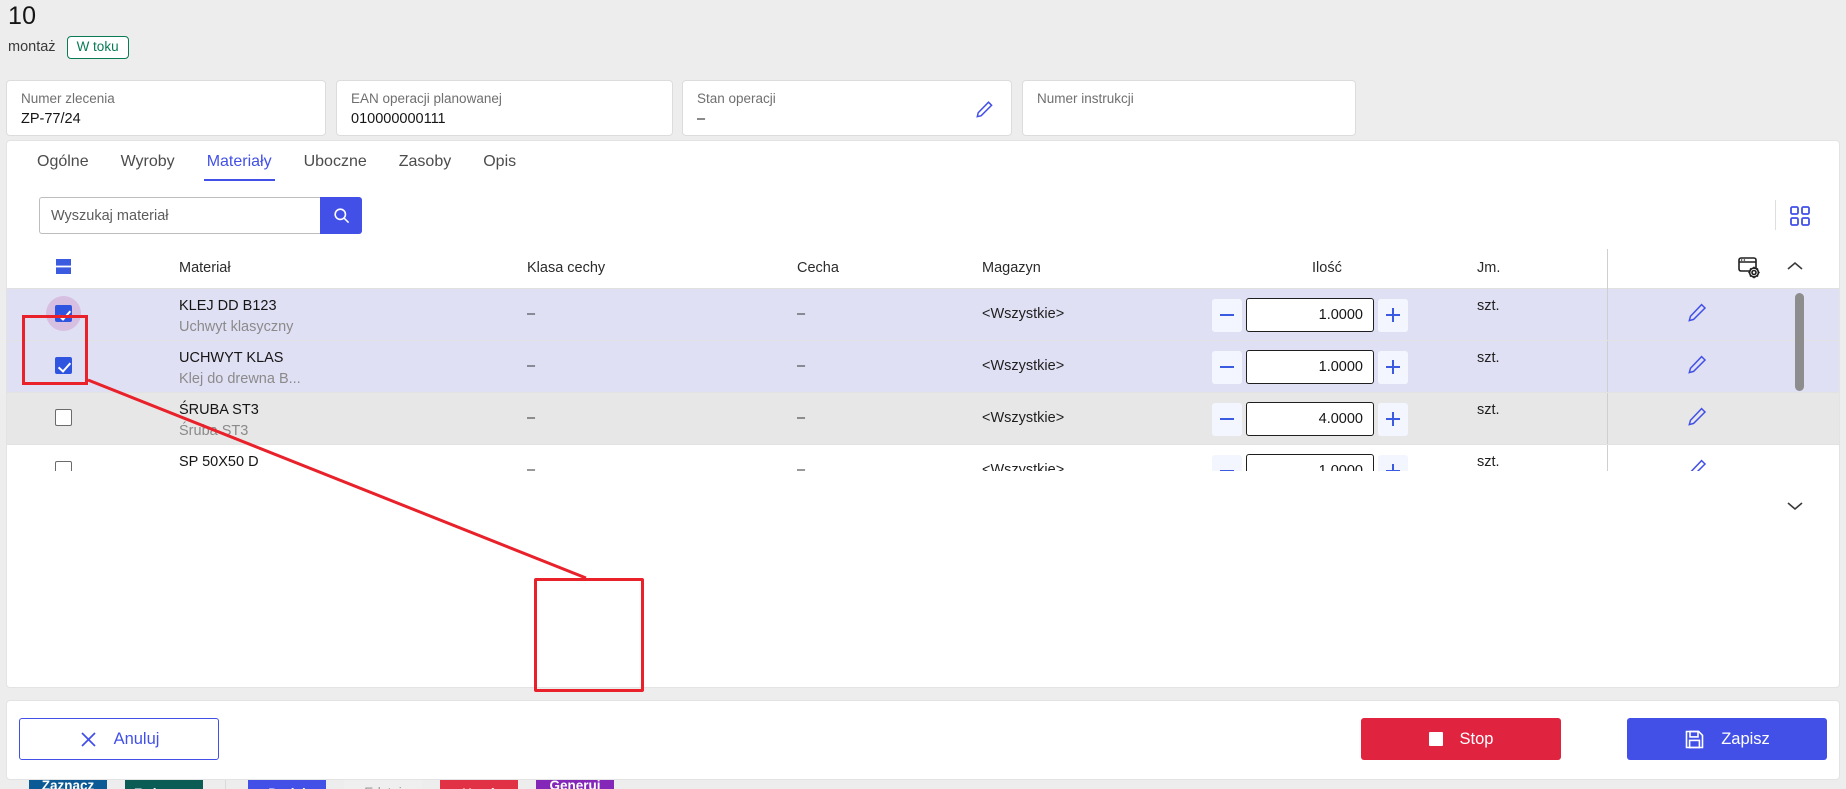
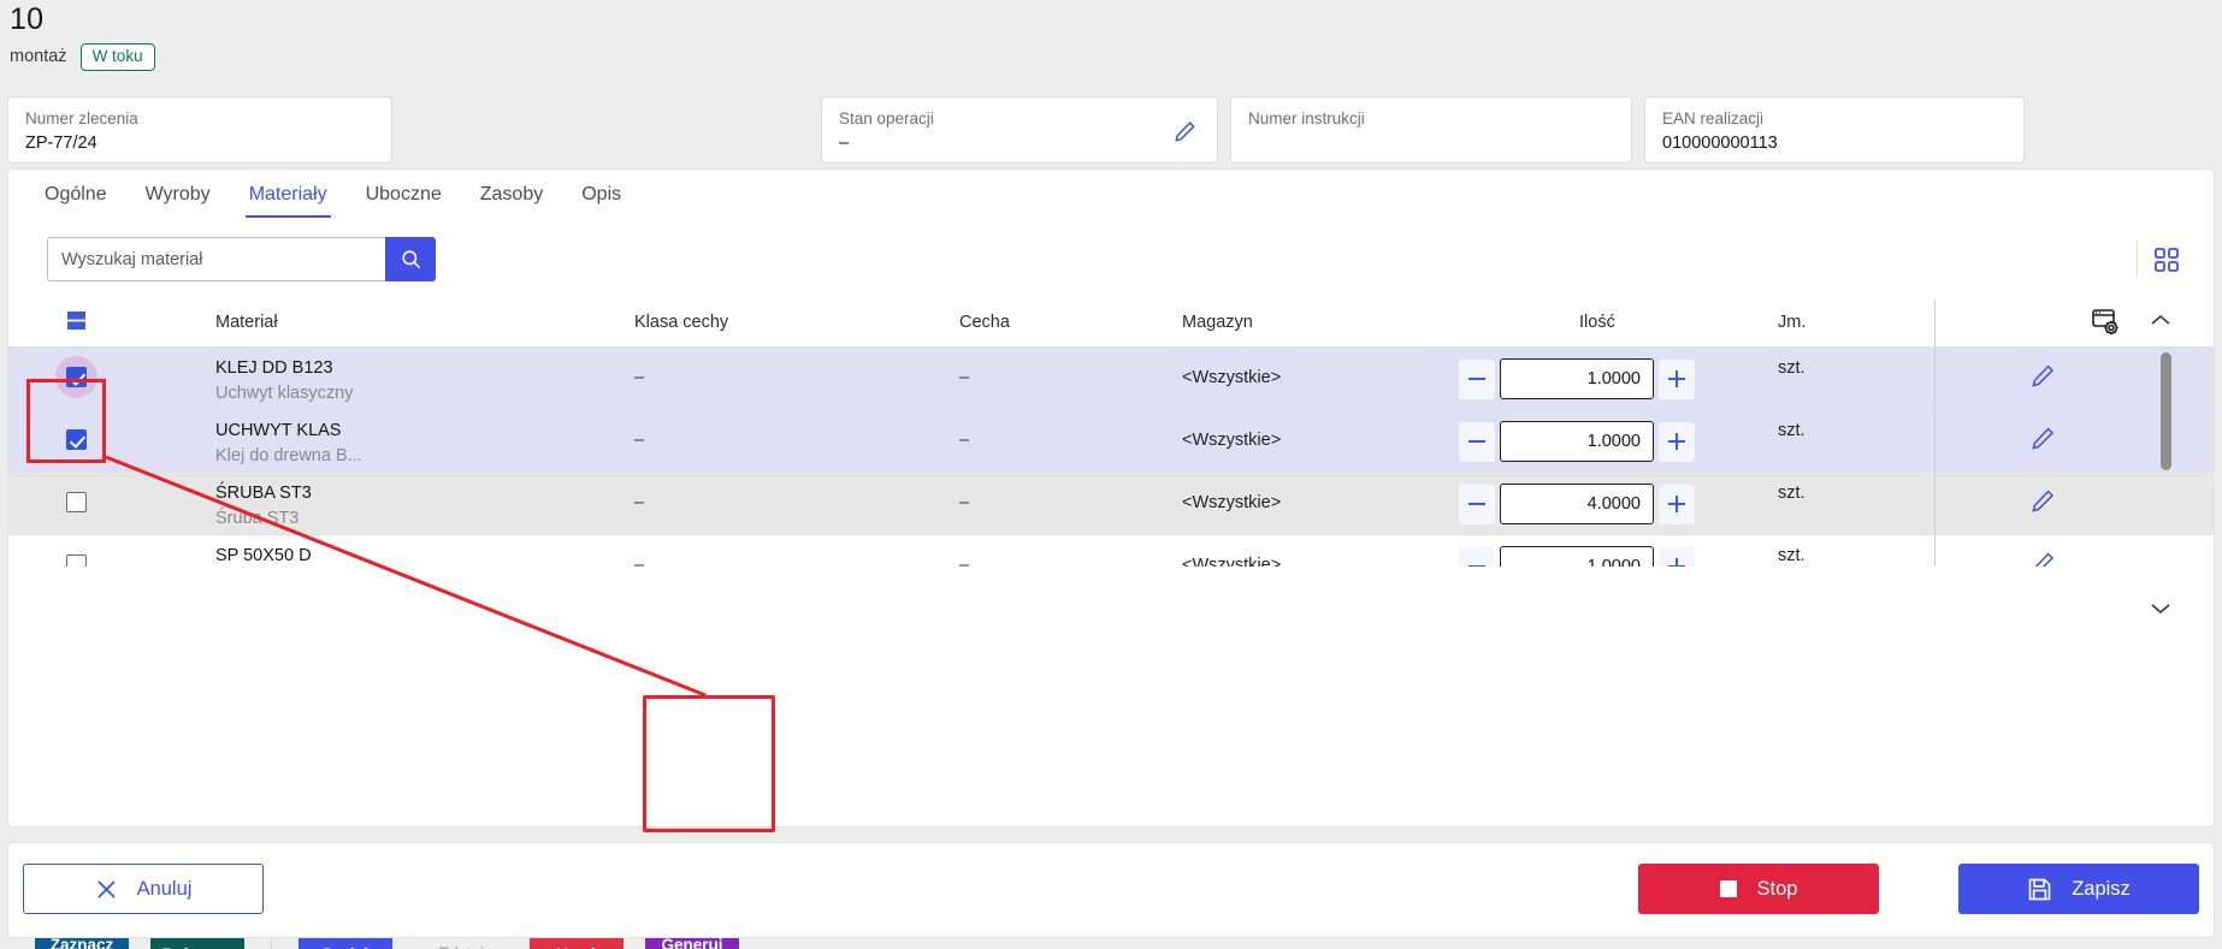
  10
  montaż
  W toku
  Numer zlecenia
  ZP-77/24
- EAN operacji planowanej
- 010000000111
  Stan operacji
  –
  Numer instrukcji
+ EAN realizacji
+ 010000000113
  Ogólne
  Wyroby
  Materiały
  Uboczne
  Zasoby
  Opis
  Wyszukaj materiał
  Materiał
  Klasa cechy
  Cecha
  Magazyn
  Ilość
  Jm.
  KLEJ DD B123
  Uchwyt klasyczny
  –
  –
  <Wszystkie>
  1.0000
  szt.
  UCHWYT KLAS
  Klej do drewna B...
  –
  –
  <Wszystkie>
  1.0000
  szt.
  ŚRUBA ST3
  Śrub ST3
  –
  –
  <Wszystkie>
  4.0000
  szt.
  SP 50X50 D
  –
  –
  <Wszystkie>
  szt.
  Zaznacz
  Generuj
  Anuluj
  Stop
  Zapisz
